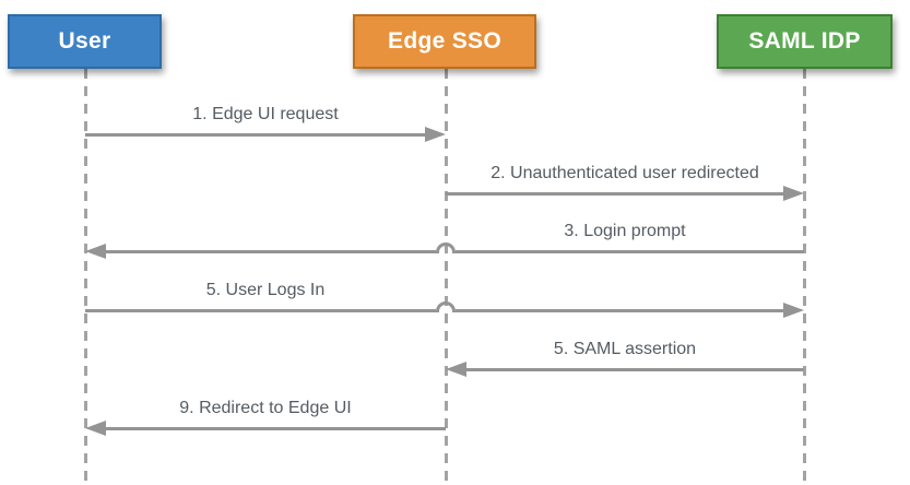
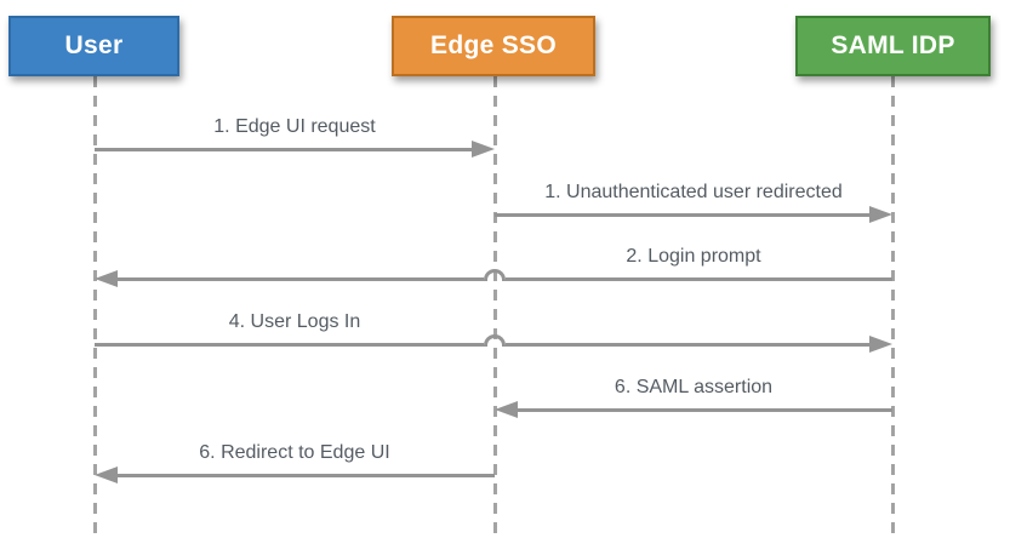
  User
  Edge SSO
  SAML IDP
  1. Edge UI request
- 2. Unauthenticated user redirected
+ 1. Unauthenticated user redirected
- 3. Login prompt
+ 2. Login prompt
- 5. User Logs In
+ 4. User Logs In
- 5. SAML assertion
+ 6. SAML assertion
- 9. Redirect to Edge UI
+ 6. Redirect to Edge UI
